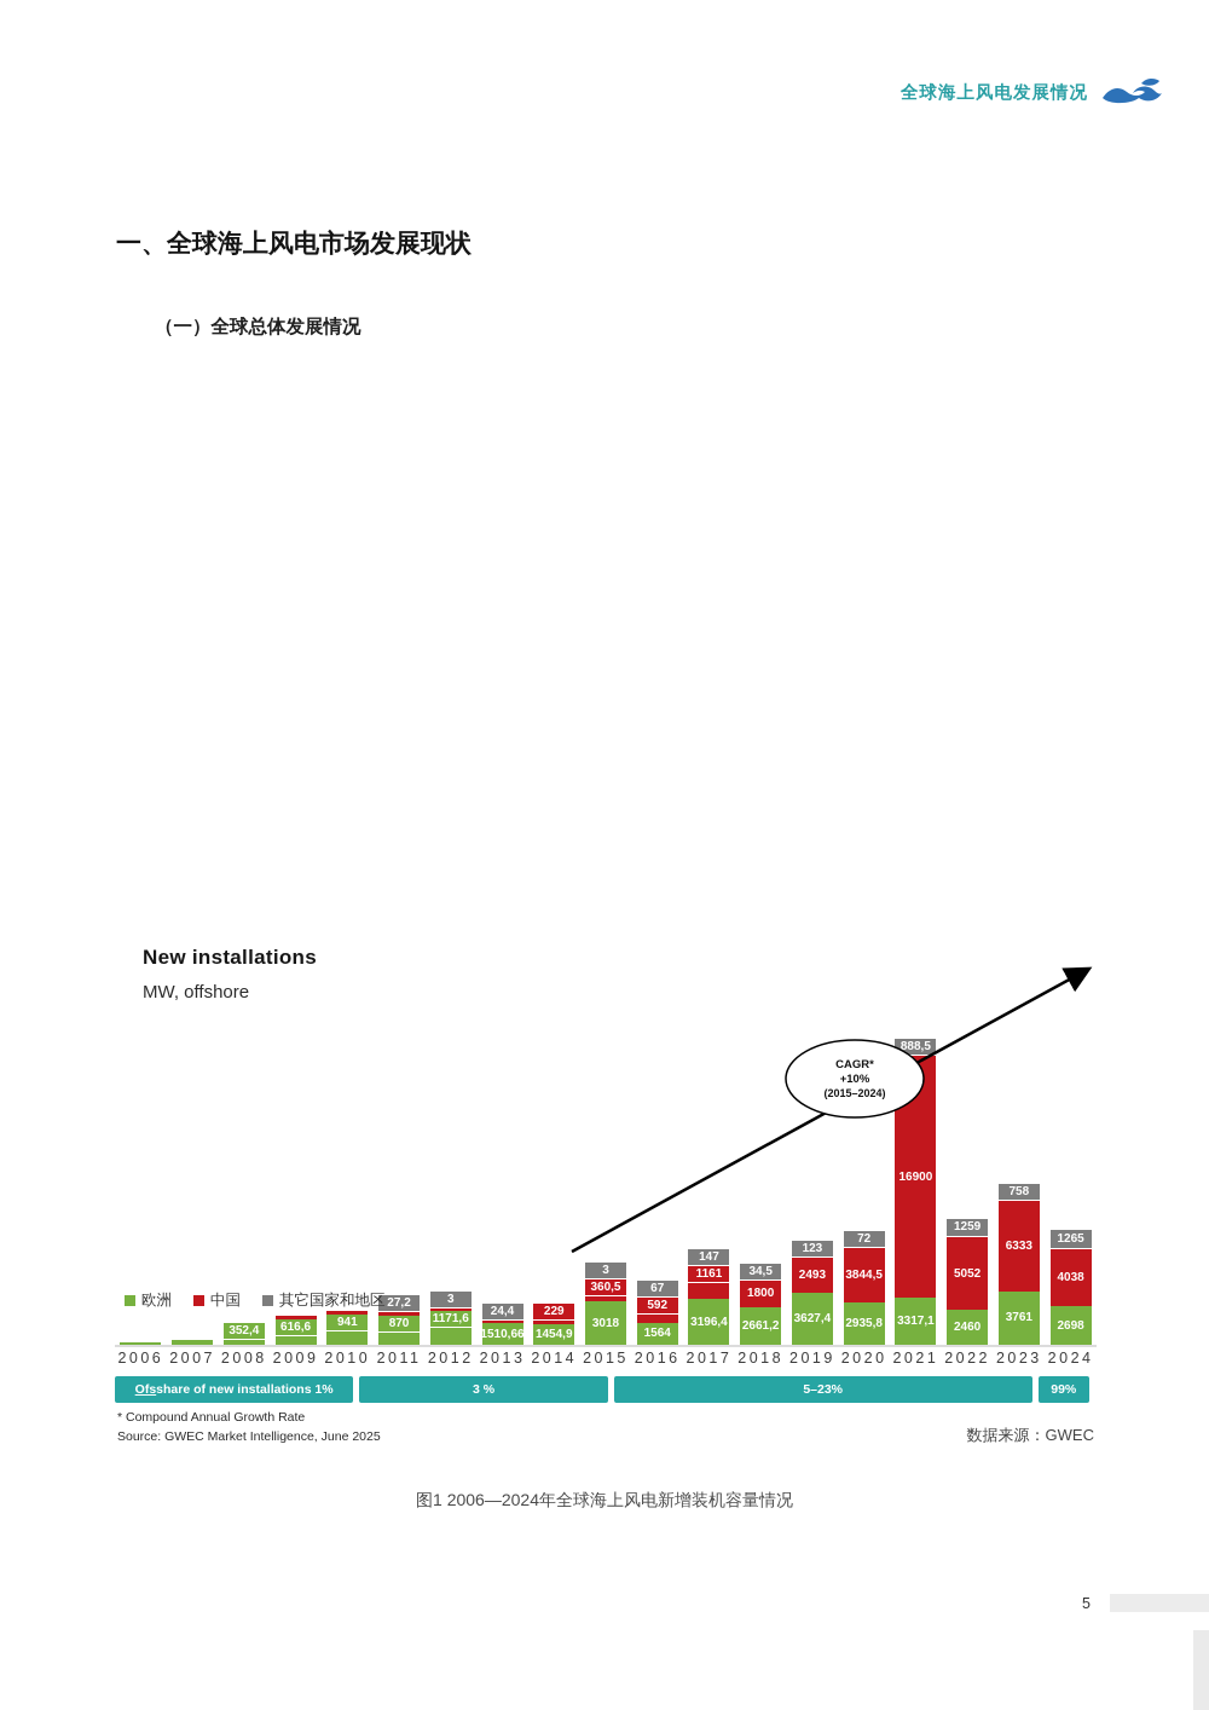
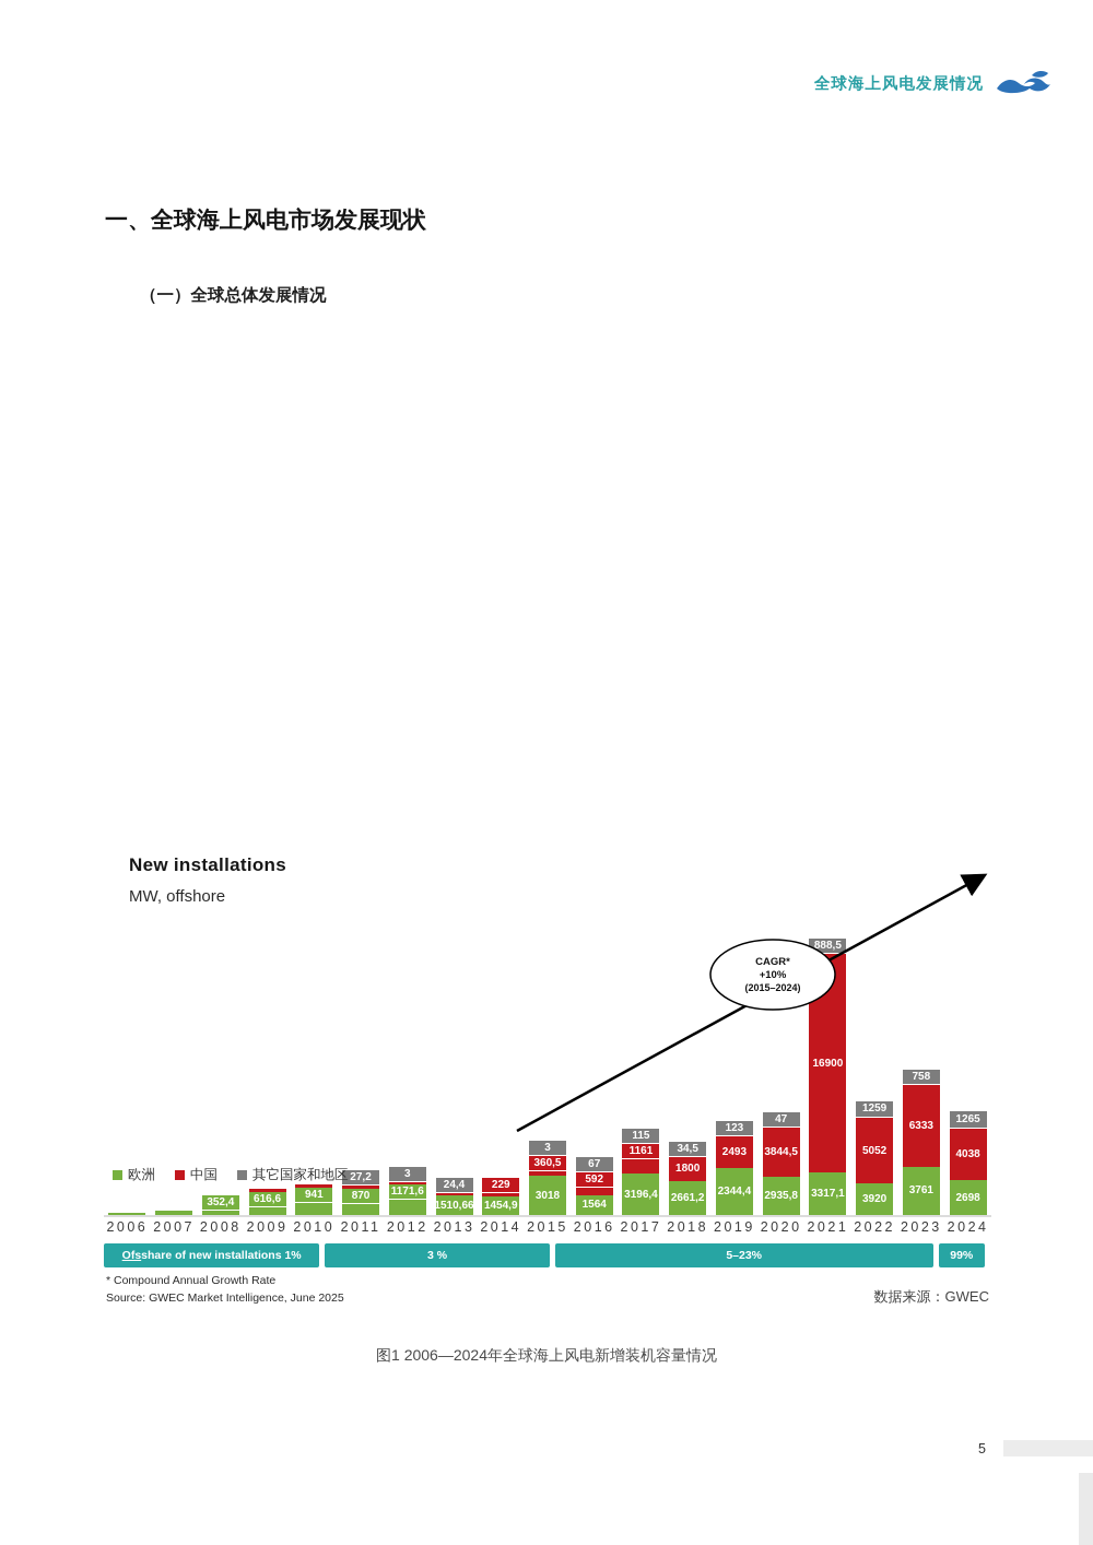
  全球海上风电发展情况
  一、全球海上风电市场发展现状
  （一）全球总体发展情况
  New installations
  MW, offshore
  352,4
  616,6
  941
  27,2
  870
  3
  1171,6
  24,4
  1510,66
  229
  1454,9
  3
  360,5
  3018
  67
  592
  1564
- 147
+ 115
  1161
  3196,4
  34,5
  1800
  2661,2
  123
  2493
- 3627,4
+ 2344,4
- 72
+ 47
  3844,5
  2935,8
  888,5
  16900
  3317,1
  1259
  5052
- 2460
+ 3920
  758
  6333
  3761
  1265
  4038
  2698
  CAGR*
  +10%
  (2015–2024)
  欧洲
  中国
  其它国家和地区
  2006
  2007
  2008
  2009
  2010
  2011
  2012
  2013
  2014
  2015
  2016
  2017
  2018
  2019
  2020
  2021
  2022
  2023
  2024
  Ofs
  share of new installations 1%
  3 %
  5–23%
  99%
  * Compound Annual Growth Rate
  Source: GWEC Market Intelligence, June 2025
  数据来源：GWEC
  图1 2006—2024年全球海上风电新增装机容量情况
  5
